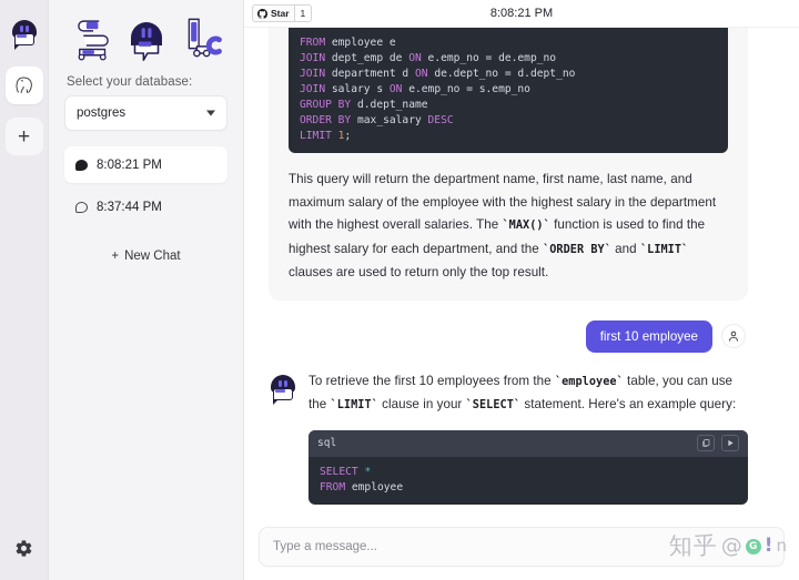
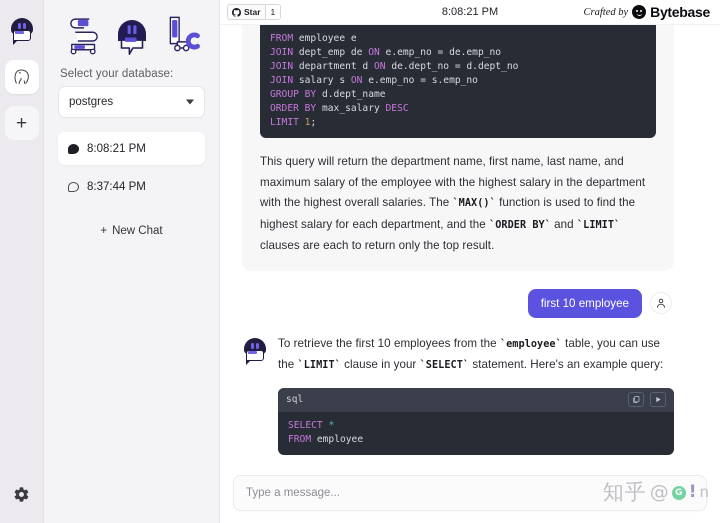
  +
  Select your database:
  postgres
  8:08:21 PM
  8:37:44 PM
  +
  New Chat
  Star
  1
  8:08:21 PM
+ Crafted by
+ Bytebase
  FROM employee e
  JOIN dept_emp de ON e.emp_no = de.emp_no
  JOIN department d ON de.dept_no = d.dept_no
  JOIN salary s ON e.emp_no = s.emp_no
  GROUP BY d.dept_name
  ORDER BY max_salary DESC
  LIMIT 1;
- This query will return the department name, first name, last name, and maximum salary of the employee with the highest salary in the department with the highest overall salaries. The `MAX()` function is used to find the highest salary for each department, and the `ORDER BY` and `LIMIT` clauses are used to return only the top result.
+ This query will return the department name, first name, last name, and maximum salary of the employee with the highest salary in the department with the highest overall salaries. The `MAX()` function is used to find the highest salary for each department, and the `ORDER BY` and `LIMIT` clauses are each to return only the top result.
  first 10 employee
  To retrieve the first 10 employees from the `employee` table, you can use the `LIMIT` clause in your `SELECT` statement. Here's an example query:
  sql
  SELECT *
  FROM employee
  Type a message...
  知乎
  @
  G
  !
  n
